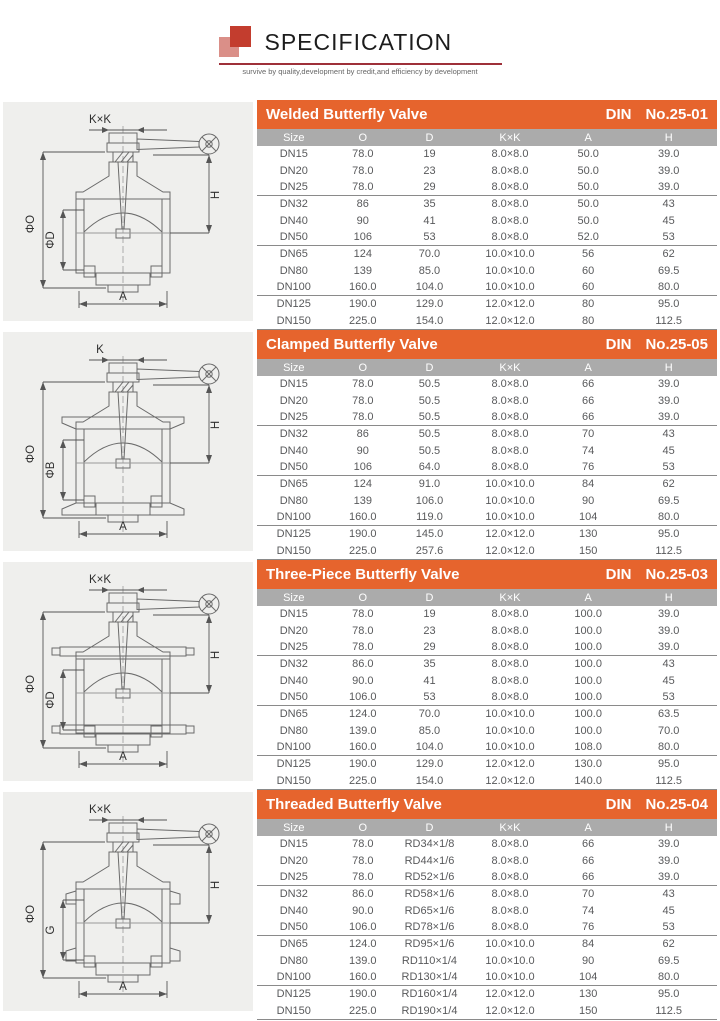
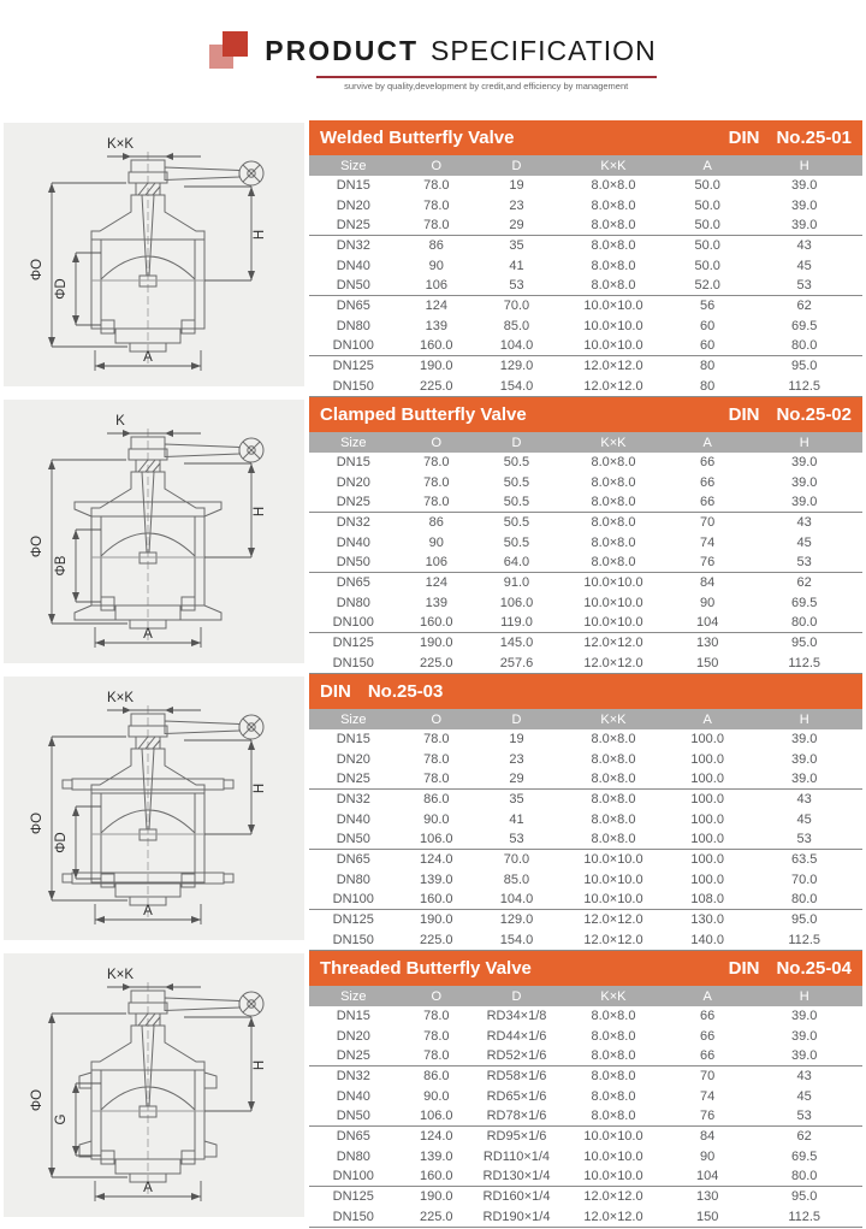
+ PRODUCT
  SPECIFICATION
- survive by quality,development by credit,and efficiency by development
+ survive by quality,development by credit,and efficiency by management
  K×K
  A
  Welded Butterfly Valve
  DIN
  No.25-01
  Size
  O
  D
  K×K
  A
  H
  DN15
  78.0
  19
  8.0×8.0
  50.0
  39.0
  DN20
  78.0
  23
  8.0×8.0
  50.0
  39.0
  DN25
  78.0
  29
  8.0×8.0
  50.0
  39.0
  DN32
  86
  35
  8.0×8.0
  50.0
  43
  DN40
  90
  41
  8.0×8.0
  50.0
  45
  DN50
  106
  53
  8.0×8.0
  52.0
  53
  DN65
  124
  70.0
  10.0×10.0
  56
  62
  DN80
  139
  85.0
  10.0×10.0
  60
  69.5
  DN100
  160.0
  104.0
  10.0×10.0
  60
  80.0
  DN125
  190.0
  129.0
  12.0×12.0
  80
  95.0
  DN150
  225.0
  154.0
  12.0×12.0
  80
  112.5
  K
  A
  Clamped Butterfly Valve
  DIN
- No.25-05
+ No.25-02
  Size
  O
  D
  K×K
  A
  H
  DN15
  78.0
  50.5
  8.0×8.0
  66
  39.0
  DN20
  78.0
  50.5
  8.0×8.0
  66
  39.0
  DN25
  78.0
  50.5
  8.0×8.0
  66
  39.0
  DN32
  86
  50.5
  8.0×8.0
  70
  43
  DN40
  90
  50.5
  8.0×8.0
  74
  45
  DN50
  106
  64.0
  8.0×8.0
  76
  53
  DN65
  124
  91.0
  10.0×10.0
  84
  62
  DN80
  139
  106.0
  10.0×10.0
  90
  69.5
  DN100
  160.0
  119.0
  10.0×10.0
  104
  80.0
  DN125
  190.0
  145.0
  12.0×12.0
  130
  95.0
  DN150
  225.0
  257.6
  12.0×12.0
  150
  112.5
  K×K
  A
- Three-Piece Butterfly Valve
  DIN
  No.25-03
  Size
  O
  D
  K×K
  A
  H
  DN15
  78.0
  19
  8.0×8.0
  100.0
  39.0
  DN20
  78.0
  23
  8.0×8.0
  100.0
  39.0
  DN25
  78.0
  29
  8.0×8.0
  100.0
  39.0
  DN32
  86.0
  35
  8.0×8.0
  100.0
  43
  DN40
  90.0
  41
  8.0×8.0
  100.0
  45
  DN50
  106.0
  53
  8.0×8.0
  100.0
  53
  DN65
  124.0
  70.0
  10.0×10.0
  100.0
  63.5
  DN80
  139.0
  85.0
  10.0×10.0
  100.0
  70.0
  DN100
  160.0
  104.0
  10.0×10.0
  108.0
  80.0
  DN125
  190.0
  129.0
  12.0×12.0
  130.0
  95.0
  DN150
  225.0
  154.0
  12.0×12.0
  140.0
  112.5
  K×K
  A
  Threaded Butterfly Valve
  DIN
  No.25-04
  Size
  O
  D
  K×K
  A
  H
  DN15
  78.0
  RD34×1/8
  8.0×8.0
  66
  39.0
  DN20
  78.0
  RD44×1/6
  8.0×8.0
  66
  39.0
  DN25
  78.0
  RD52×1/6
  8.0×8.0
  66
  39.0
  DN32
  86.0
  RD58×1/6
  8.0×8.0
  70
  43
  DN40
  90.0
  RD65×1/6
  8.0×8.0
  74
  45
  DN50
  106.0
  RD78×1/6
  8.0×8.0
  76
  53
  DN65
  124.0
  RD95×1/6
  10.0×10.0
  84
  62
  DN80
  139.0
  RD110×1/4
  10.0×10.0
  90
  69.5
  DN100
  160.0
  RD130×1/4
  10.0×10.0
  104
  80.0
  DN125
  190.0
  RD160×1/4
  12.0×12.0
  130
  95.0
  DN150
  225.0
  RD190×1/4
  12.0×12.0
  150
  112.5
